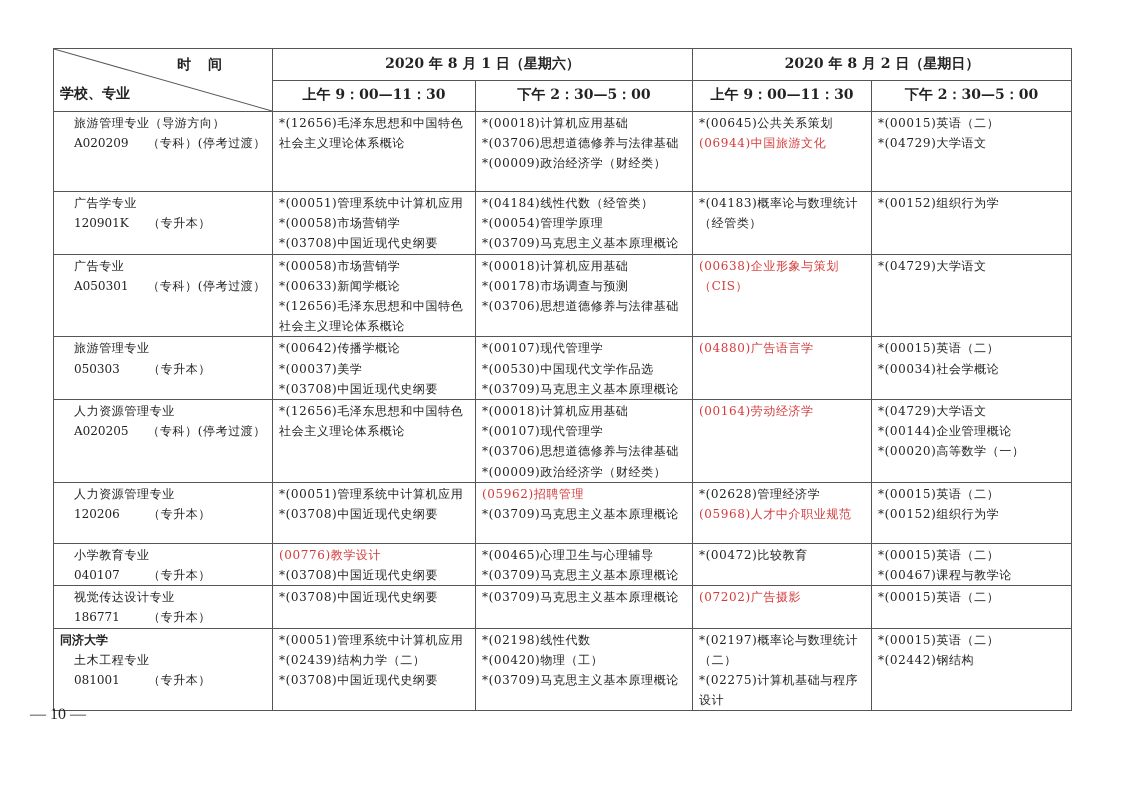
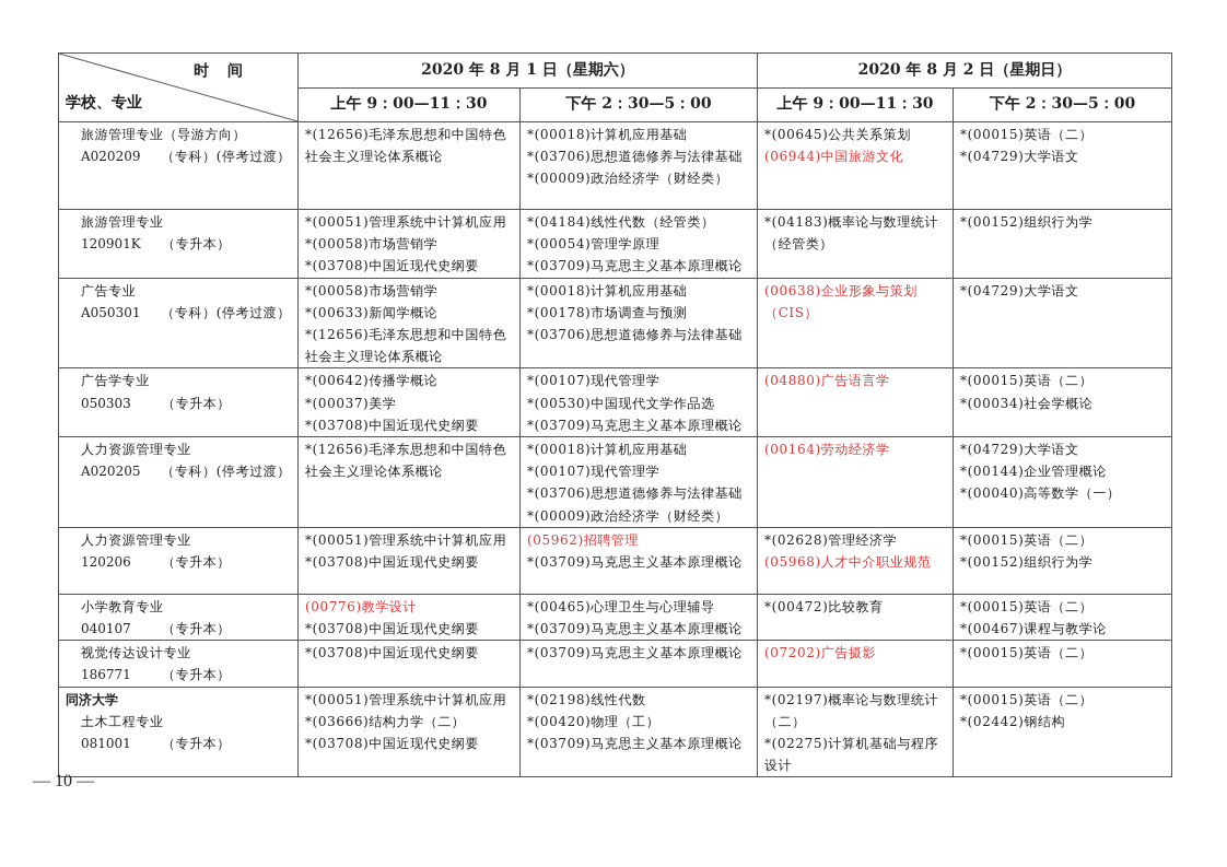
  时 间 学校、专业	2020 年 8 月 1 日（星期六）	2020 年 8 月 2 日（星期日）
  上午 9：00—11：30	下午 2：30—5：00	上午 9：00—11：30	下午 2：30—5：00
  旅游管理专业（导游方向）A020209 （专科）(停考过渡）	*(12656)毛泽东思想和中国特色社会主义理论体系概论	*(00018)计算机应用基础*(03706)思想道德修养与法律基础*(00009)政治经济学（财经类）	*(00645)公共关系策划(06944)中国旅游文化	*(00015)英语（二）*(04729)大学语文
- 广告学专业120901K （专升本）	*(00051)管理系统中计算机应用*(00058)市场营销学*(03708)中国近现代史纲要	*(04184)线性代数（经管类）*(00054)管理学原理*(03709)马克思主义基本原理概论	*(04183)概率论与数理统计（经管类）	*(00152)组织行为学
+ 旅游管理专业120901K （专升本）	*(00051)管理系统中计算机应用*(00058)市场营销学*(03708)中国近现代史纲要	*(04184)线性代数（经管类）*(00054)管理学原理*(03709)马克思主义基本原理概论	*(04183)概率论与数理统计（经管类）	*(00152)组织行为学
  广告专业A050301 （专科）(停考过渡）	*(00058)市场营销学*(00633)新闻学概论*(12656)毛泽东思想和中国特色社会主义理论体系概论	*(00018)计算机应用基础*(00178)市场调查与预测*(03706)思想道德修养与法律基础	(00638)企业形象与策划（CIS）	*(04729)大学语文
- 旅游管理专业050303 （专升本）	*(00642)传播学概论*(00037)美学*(03708)中国近现代史纲要	*(00107)现代管理学*(00530)中国现代文学作品选*(03709)马克思主义基本原理概论	(04880)广告语言学	*(00015)英语（二）*(00034)社会学概论
+ 广告学专业050303 （专升本）	*(00642)传播学概论*(00037)美学*(03708)中国近现代史纲要	*(00107)现代管理学*(00530)中国现代文学作品选*(03709)马克思主义基本原理概论	(04880)广告语言学	*(00015)英语（二）*(00034)社会学概论
- 人力资源管理专业A020205 （专科）(停考过渡）	*(12656)毛泽东思想和中国特色社会主义理论体系概论	*(00018)计算机应用基础*(00107)现代管理学*(03706)思想道德修养与法律基础*(00009)政治经济学（财经类）	(00164)劳动经济学	*(04729)大学语文*(00144)企业管理概论*(00020)高等数学（一）
+ 人力资源管理专业A020205 （专科）(停考过渡）	*(12656)毛泽东思想和中国特色社会主义理论体系概论	*(00018)计算机应用基础*(00107)现代管理学*(03706)思想道德修养与法律基础*(00009)政治经济学（财经类）	(00164)劳动经济学	*(04729)大学语文*(00144)企业管理概论*(00040)高等数学（一）
  人力资源管理专业120206 （专升本）	*(00051)管理系统中计算机应用*(03708)中国近现代史纲要	(05962)招聘管理*(03709)马克思主义基本原理概论	*(02628)管理经济学(05968)人才中介职业规范	*(00015)英语（二）*(00152)组织行为学
  小学教育专业040107 （专升本）	(00776)教学设计*(03708)中国近现代史纲要	*(00465)心理卫生与心理辅导*(03709)马克思主义基本原理概论	*(00472)比较教育	*(00015)英语（二）*(00467)课程与教学论
  视觉传达设计专业186771 （专升本）	*(03708)中国近现代史纲要	*(03709)马克思主义基本原理概论	(07202)广告摄影	*(00015)英语（二）
- 同济大学土木工程专业081001 （专升本）	*(00051)管理系统中计算机应用*(02439)结构力学（二）*(03708)中国近现代史纲要	*(02198)线性代数*(00420)物理（工）*(03709)马克思主义基本原理概论	*(02197)概率论与数理统计（二）*(02275)计算机基础与程序设计	*(00015)英语（二）*(02442)钢结构
+ 同济大学土木工程专业081001 （专升本）	*(00051)管理系统中计算机应用*(03666)结构力学（二）*(03708)中国近现代史纲要	*(02198)线性代数*(00420)物理（工）*(03709)马克思主义基本原理概论	*(02197)概率论与数理统计（二）*(02275)计算机基础与程序设计	*(00015)英语（二）*(02442)钢结构
  — 10 —
